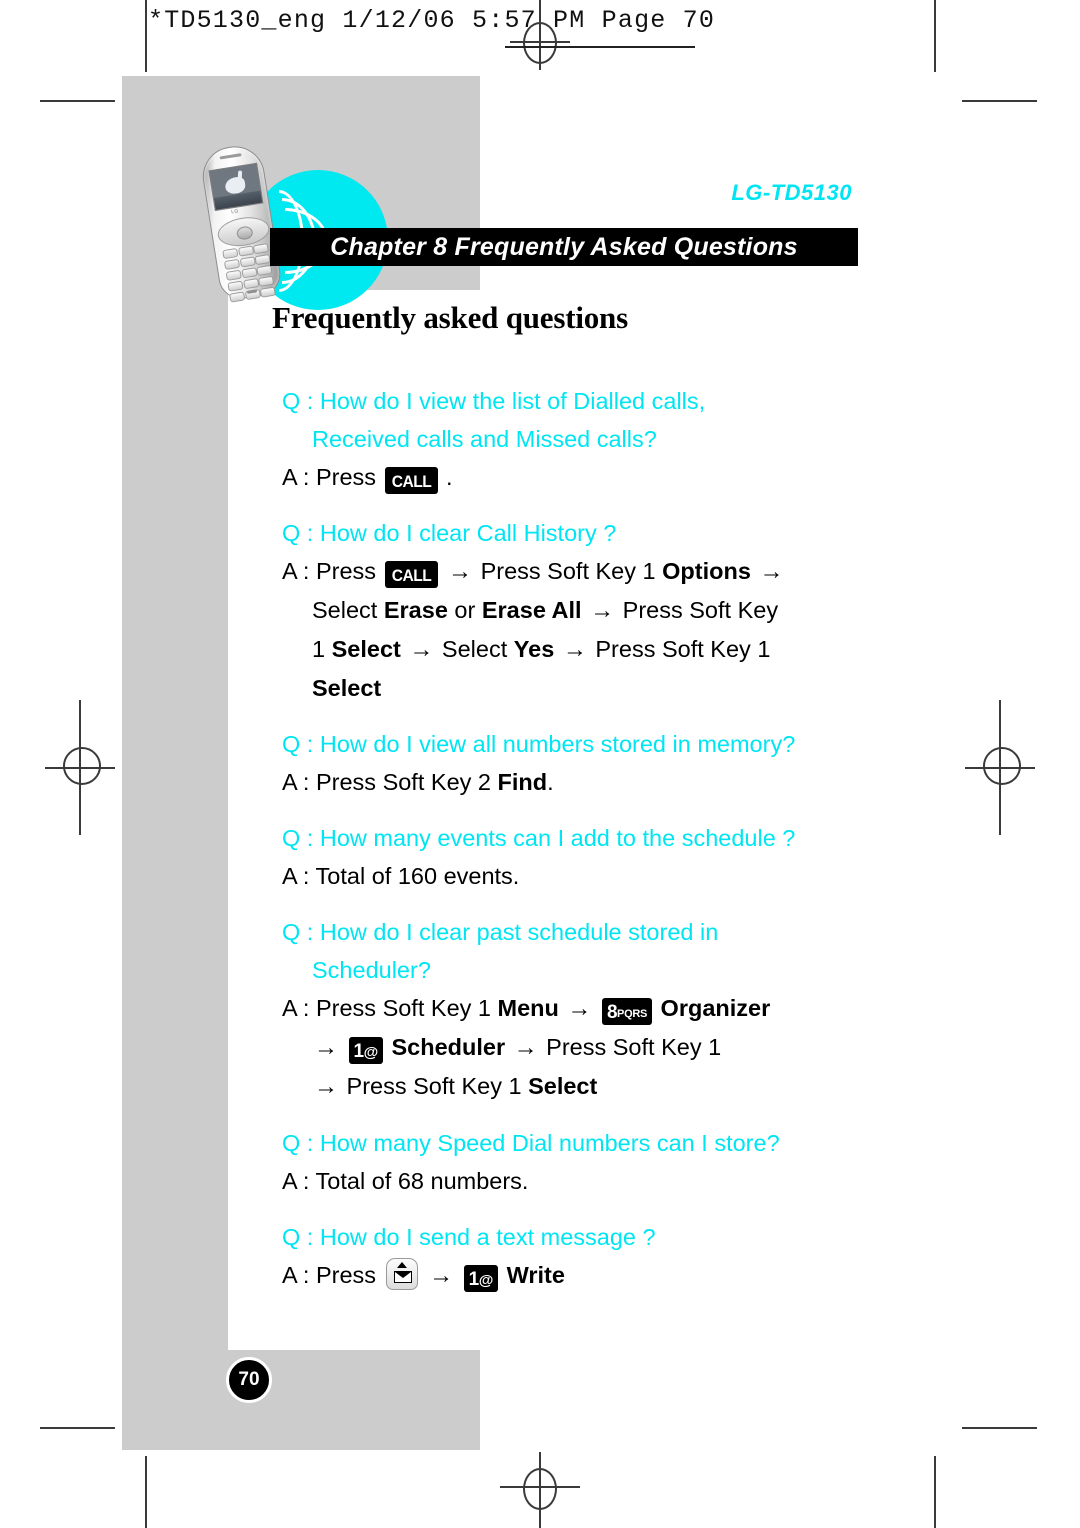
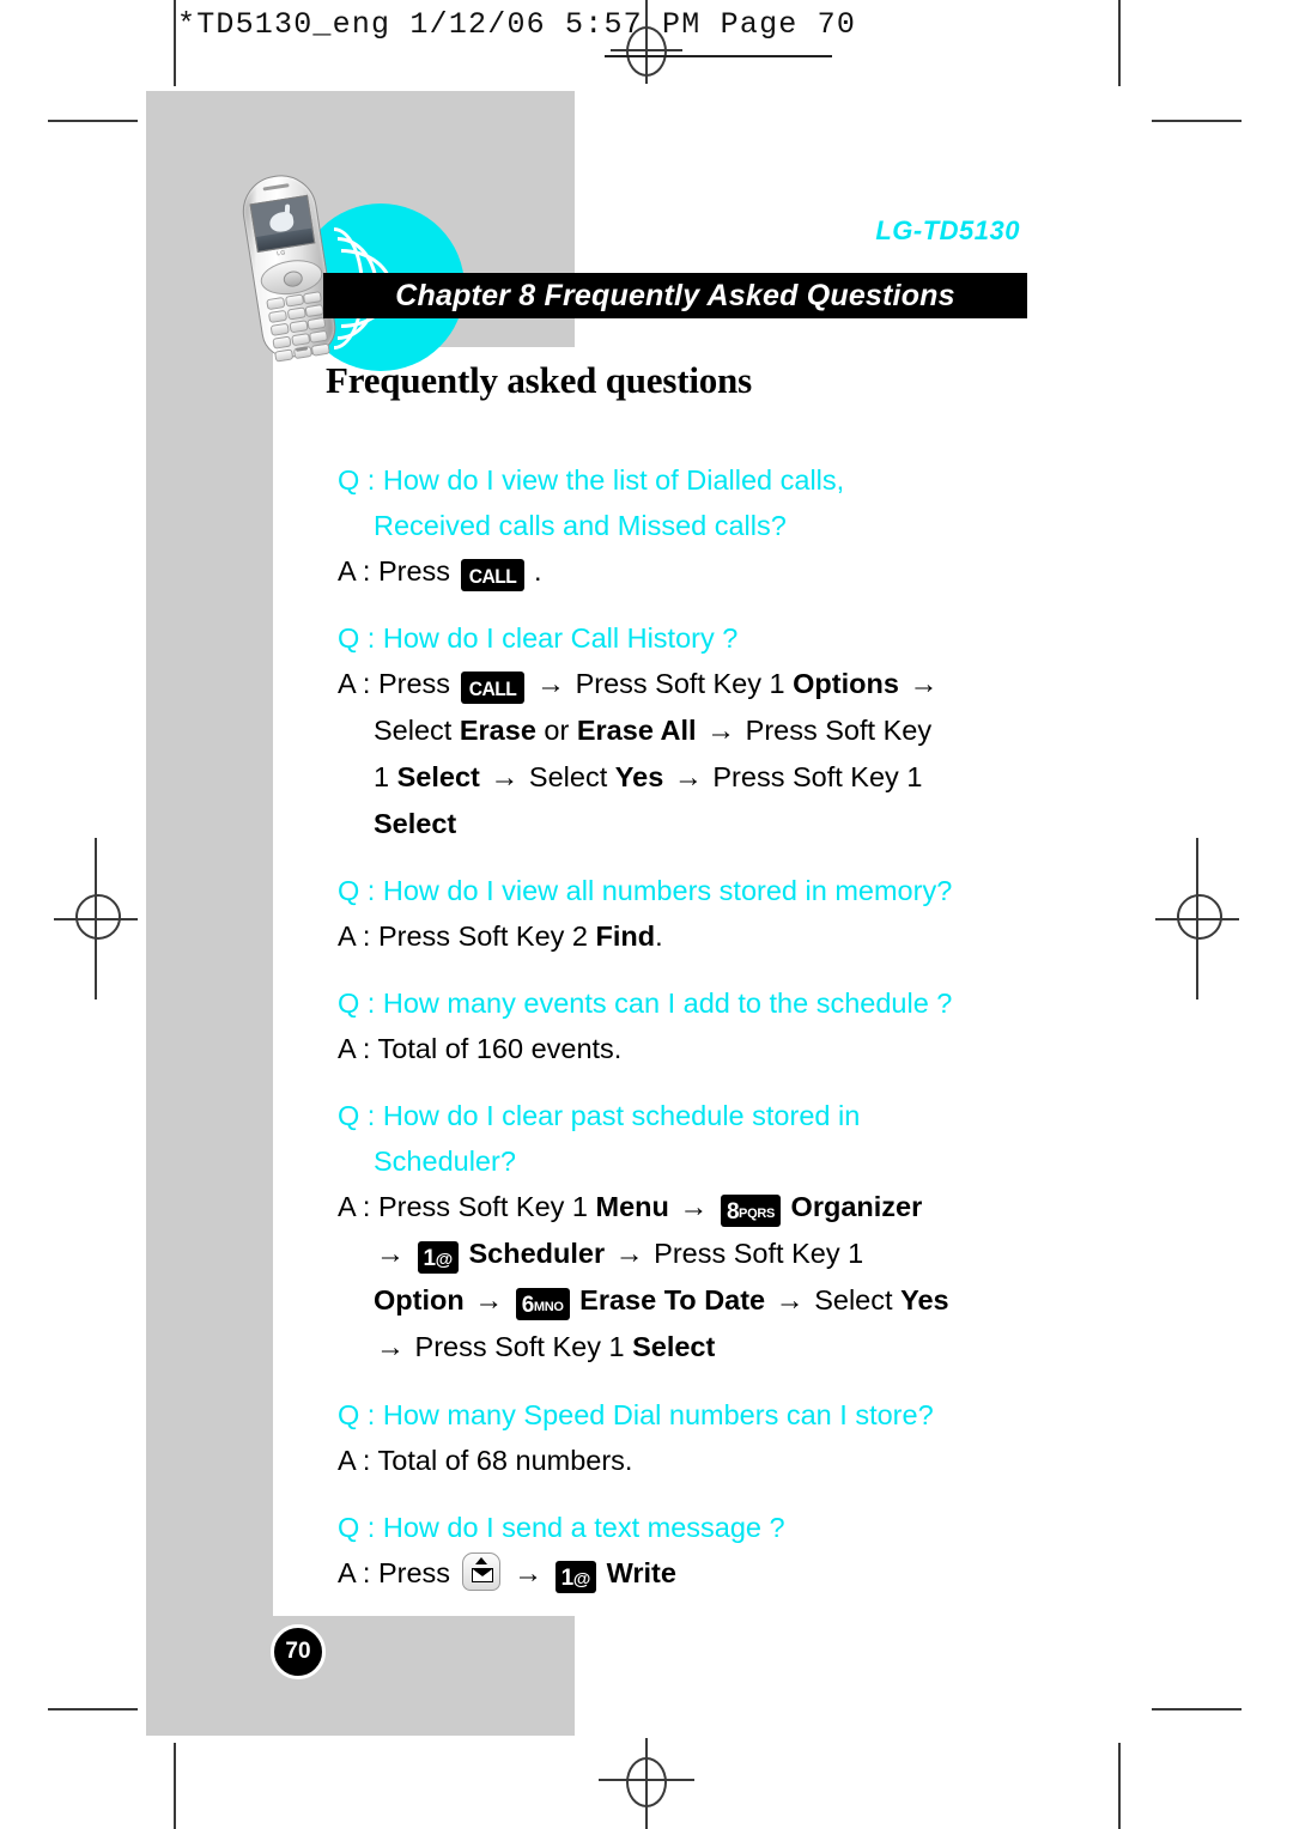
  *TD5130_eng 1/12/06 5:57 PM Page 70
  LG-TD5130
  Chapter 8 Frequently Asked Questions
  Frequently asked questions
  Q : How do I view the list of Dialled calls,
  Received calls and Missed calls?
  A : Press CALL .
  Q : How do I clear Call History ?
  A : Press CALL → Press Soft Key 1 Options →
  Select Erase or Erase All → Press Soft Key
  1 Select → Select Yes → Press Soft Key 1
  Select
  Q : How do I view all numbers stored in memory?
  A : Press Soft Key 2 Find.
  Q : How many events can I add to the schedule ?
  A : Total of 160 events.
  Q : How do I clear past schedule stored in
  Scheduler?
  A : Press Soft Key 1 Menu → 8PQRS Organizer
  → 1@ Scheduler → Press Soft Key 1
+ Option → 6MNO Erase To Date → Select Yes
  → Press Soft Key 1 Select
  Q : How many Speed Dial numbers can I store?
  A : Total of 68 numbers.
  Q : How do I send a text message ?
  A : Press → 1@ Write
  70
